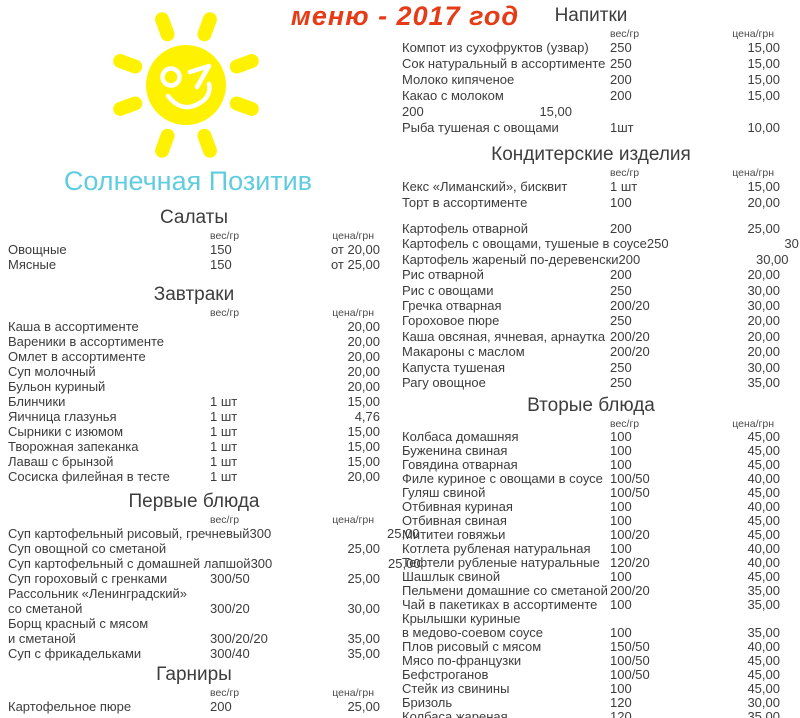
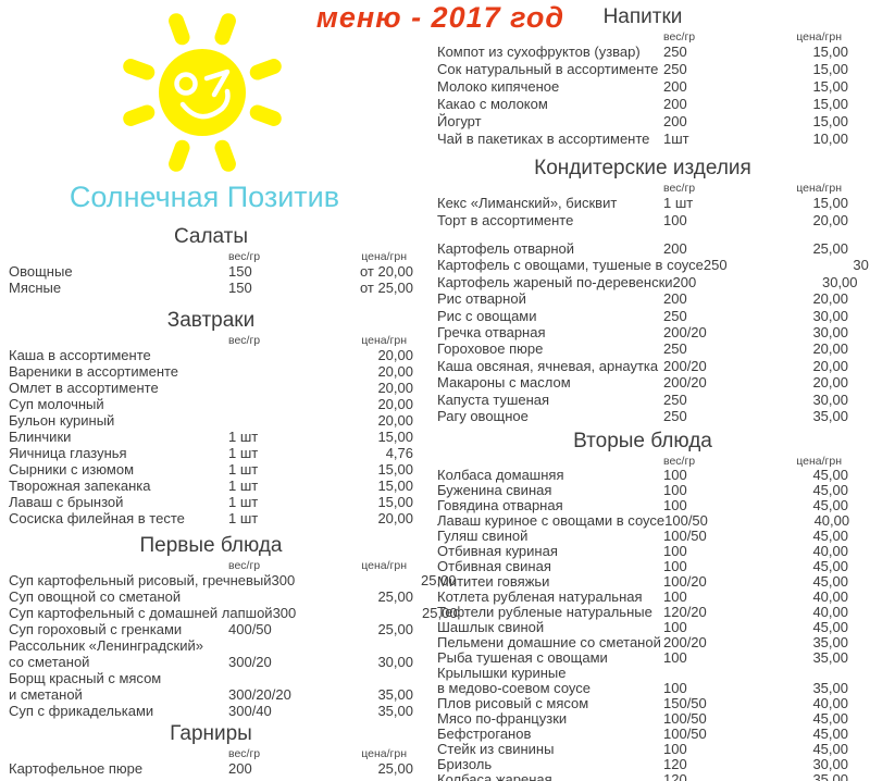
  меню - 2017 год
  Солнечная Позитив
  Салаты
  вес/гр
  цена/грн
  Овощные
  150
  от 20,00
  Мясные
  150
  от 25,00
  Завтраки
  вес/гр
  цена/грн
  Каша в ассортименте
  20,00
  Вареники в ассортименте
  20,00
  Омлет в ассортименте
  20,00
  Суп молочный
  20,00
  Бульон куриный
  20,00
  Блинчики
  1 шт
  15,00
  Яичница глазунья
  1 шт
  4,76
  Сырники с изюмом
  1 шт
  15,00
  Творожная запеканка
  1 шт
  15,00
  Лаваш с брынзой
  1 шт
  15,00
  Сосиска филейная в тесте
  1 шт
  20,00
  Первые блюда
  вес/гр
  цена/грн
  Суп картофельный рисовый, гречневый
  300
  25,00
  Суп овощной со сметаной
  25,00
  Суп картофельный с домашней лапшой
  300
  25,00
  Суп гороховый с гренками
- 300/50
+ 400/50
  25,00
  Рассольник «Ленинградский»
  со сметаной
  300/20
  30,00
  Борщ красный с мясом
  и сметаной
  300/20/20
  35,00
  Суп с фрикадельками
  300/40
  35,00
  Гарниры
  вес/гр
  цена/грн
  Картофельное пюре
  200
  25,00
  Напитки
  вес/гр
  цена/грн
  Компот из сухофруктов (узвар)
  250
  15,00
  Сок натуральный в ассортименте
  250
  15,00
  Молоко кипяченое
  200
  15,00
  Какао с молоком
  200
  15,00
+ Йогурт
  200
  15,00
- Рыба тушеная с овощами
+ Чай в пакетиках в ассортименте
  1шт
  10,00
  Кондитерские изделия
  вес/гр
  цена/грн
  Кекс «Лиманский», бисквит
  1 шт
  15,00
  Торт в ассортименте
  100
  20,00
  Картофель отварной
  200
  25,00
  Картофель с овощами, тушеные в соусе
  250
  Картофель жареный по-деревенски
  200
  30,00
  Рис отварной
  200
  20,00
  Рис с овощами
  250
  30,00
  Гречка отварная
  200/20
  30,00
  Гороховое пюре
  250
  20,00
  Каша овсяная, ячневая, арнаутка
  200/20
  20,00
  Макароны с маслом
  200/20
  20,00
  Капуста тушеная
  250
  30,00
  Рагу овощное
  250
  35,00
  Вторые блюда
  вес/гр
  цена/грн
  Колбаса домашняя
  100
  45,00
  Буженина свиная
  100
  45,00
  Говядина отварная
  100
  45,00
- Филе куриное с овощами в соусе
+ Лаваш куриное с овощами в соусе
  100/50
  40,00
  Гуляш свиной
  100/50
  45,00
  Отбивная куриная
  100
  40,00
  Отбивная свиная
  100
  45,00
  Мититеи говяжьи
  100/20
  45,00
  Котлета рубленая натуральная
  100
  40,00
  Тефтели рубленые натуральные
  120/20
  40,00
  Шашлык свиной
  100
  45,00
  Пельмени домашние со сметаной
  200/20
  35,00
- Чай в пакетиках в ассортименте
+ Рыба тушеная с овощами
  100
  35,00
  Крылышки куриные
  в медово-соевом соусе
  100
  35,00
  Плов рисовый с мясом
  150/50
  40,00
  Мясо по-французки
  100/50
  45,00
  Бефстроганов
  100/50
  45,00
  Стейк из свинины
  100
  45,00
  Бризоль
  120
  30,00
  Колбаса жареная
  120
  35,00
